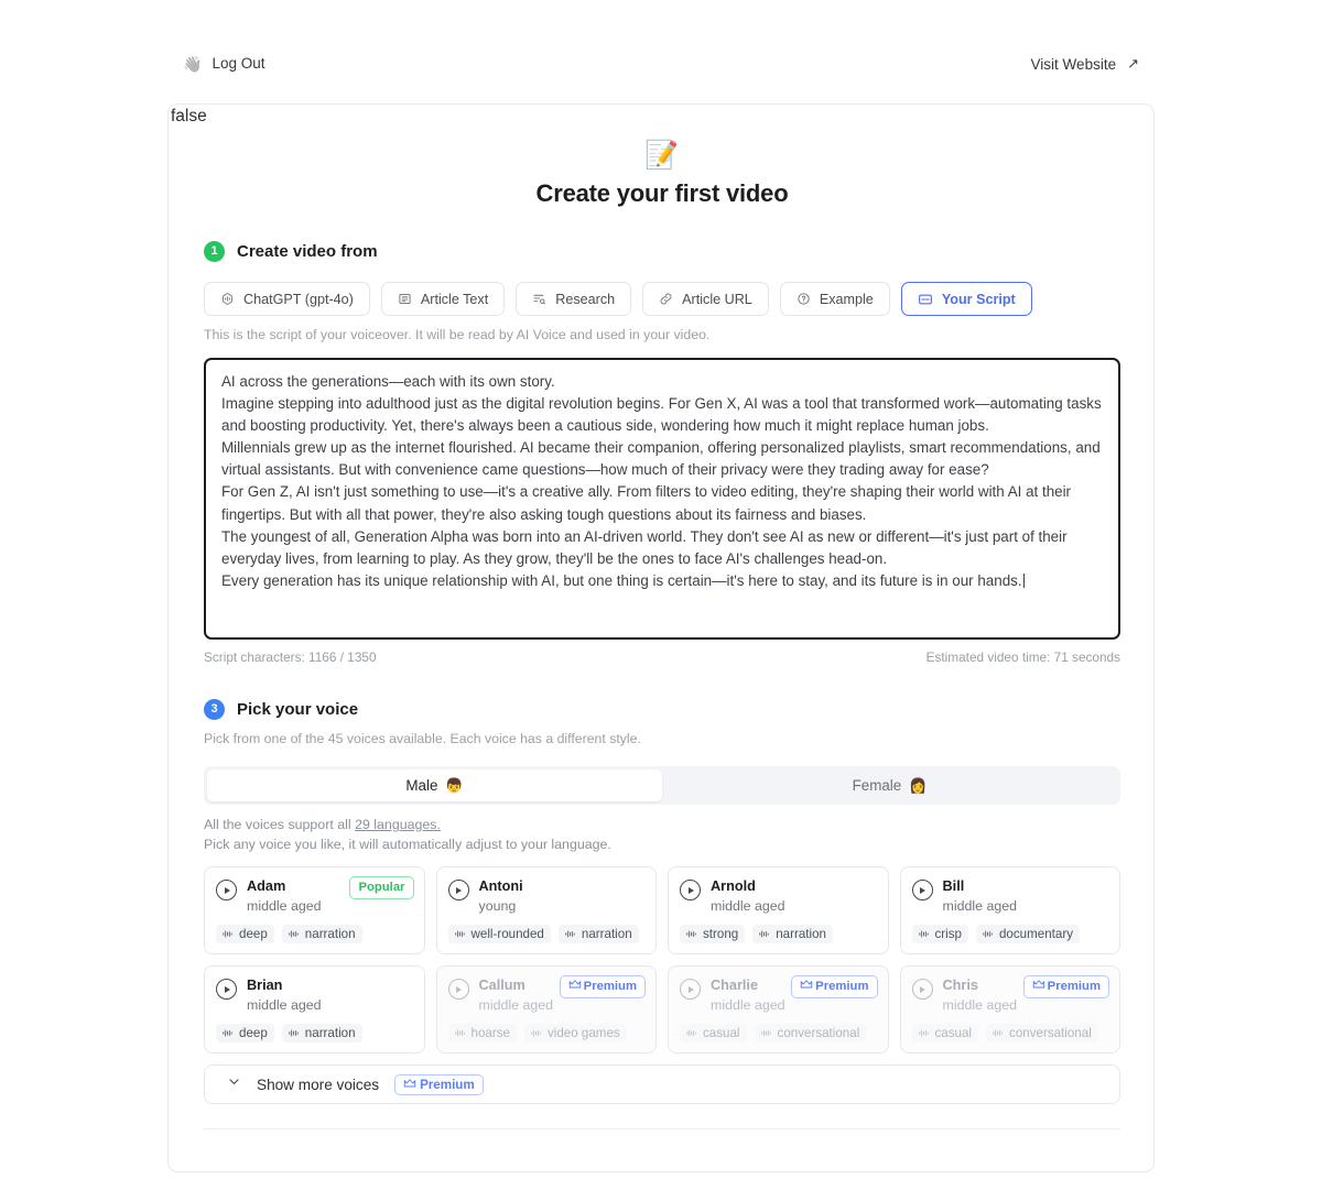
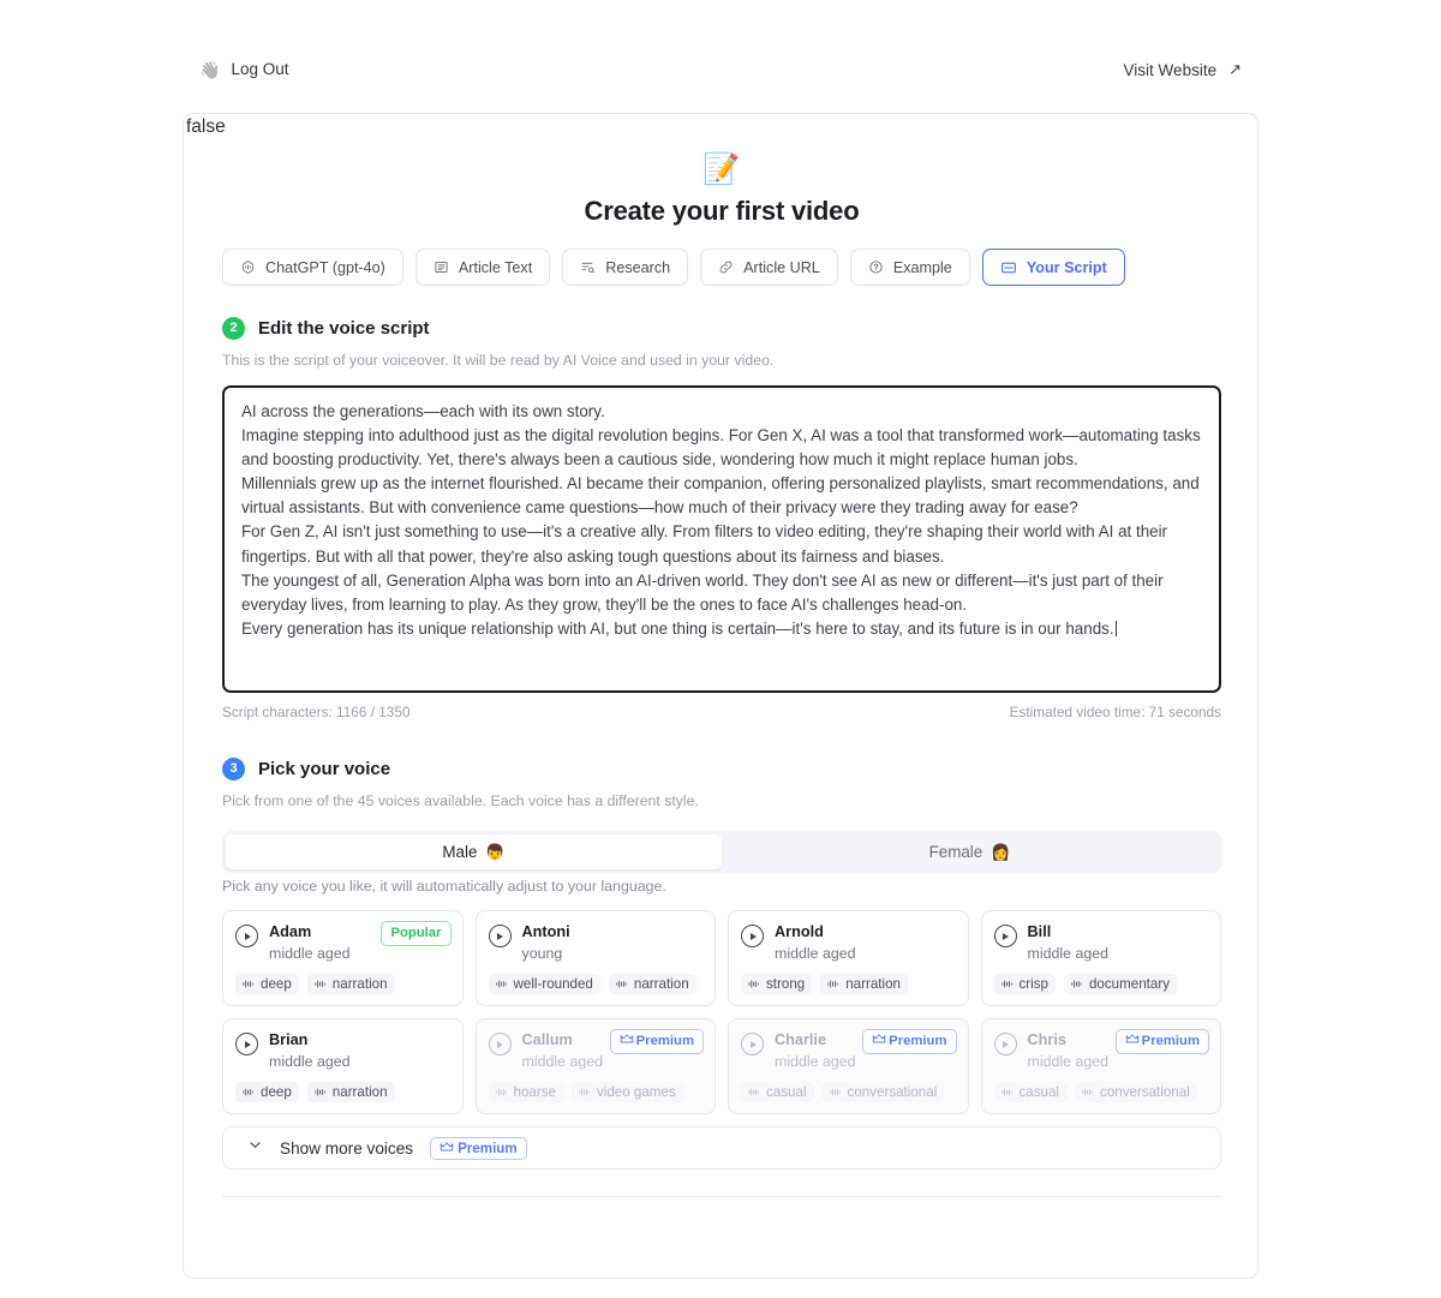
  👋
  Log Out
  Visit Website
  ↗
  false
  📝
  Create your first video
- 1
- Create video from
  ChatGPT (gpt-4o)
  Article Text
  Research
  Article URL
  Example
  Your Script
+ 2
+ Edit the voice script
  This is the script of your voiceover. It will be read by AI Voice and used in your video.
  AI across the generations—each with its own story.
  Imagine stepping into adulthood just as the digital revolution begins. For Gen X, AI was a tool that transformed work—automating tasks and boosting productivity. Yet, there's always been a cautious side, wondering how much it might replace human jobs.
  Millennials grew up as the internet flourished. AI became their companion, offering personalized playlists, smart recommendations, and virtual assistants. But with convenience came questions—how much of their privacy were they trading away for ease?
  For Gen Z, AI isn't just something to use—it's a creative ally. From filters to video editing, they're shaping their world with AI at their fingertips. But with all that power, they're also asking tough questions about its fairness and biases.
  The youngest of all, Generation Alpha was born into an AI-driven world. They don't see AI as new or different—it's just part of their everyday lives, from learning to play. As they grow, they'll be the ones to face AI's challenges head-on.
  Every generation has its unique relationship with AI, but one thing is certain—it's here to stay, and its future is in our hands.
  Script characters: 1166 / 1350
  Estimated video time: 71 seconds
  3
  Pick your voice
  Pick from one of the 45 voices available. Each voice has a different style.
  Male
  👦
  Female
  👩
- All the voices support all 29 languages.
  Pick any voice you like, it will automatically adjust to your language.
  Popular
  Adam
  middle aged
  deep
  narration
  Antoni
  young
  well-rounded
  narration
  Arnold
  middle aged
  strong
  narration
  Bill
  middle aged
  crisp
  documentary
  Brian
  middle aged
  deep
  narration
  Premium
  Callum
  middle aged
  hoarse
  video games
  Premium
  Charlie
  middle aged
  casual
  conversational
  Premium
  Chris
  middle aged
  casual
  conversational
  Show more voices
  Premium
